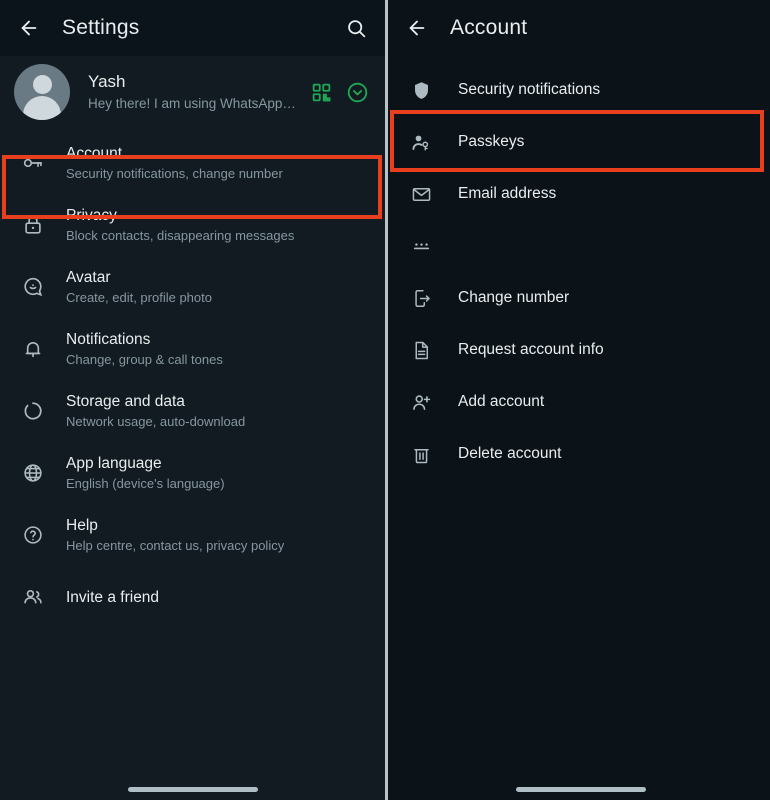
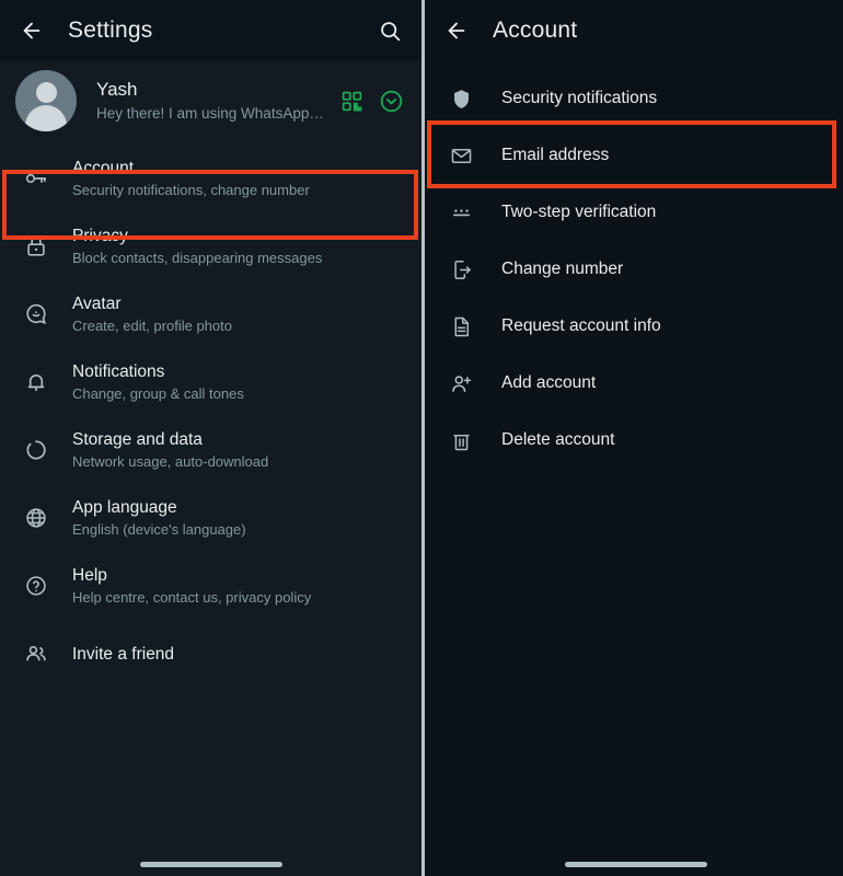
  Settings
  Yash
  Hey there! I am using WhatsApp…
  Account
  Security notifications, change number
  Privacy
  Block contacts, disappearing messages
  Avatar
  Create, edit, profile photo
  Notifications
  Change, group & call tones
  Storage and data
  Network usage, auto-download
  App language
  English (device's language)
  Help
  Help centre, contact us, privacy policy
  Invite a friend
  Account
  Security notifications
- Passkeys
  Email address
+ Two-step verification
  Change number
  Request account info
  Add account
  Delete account
